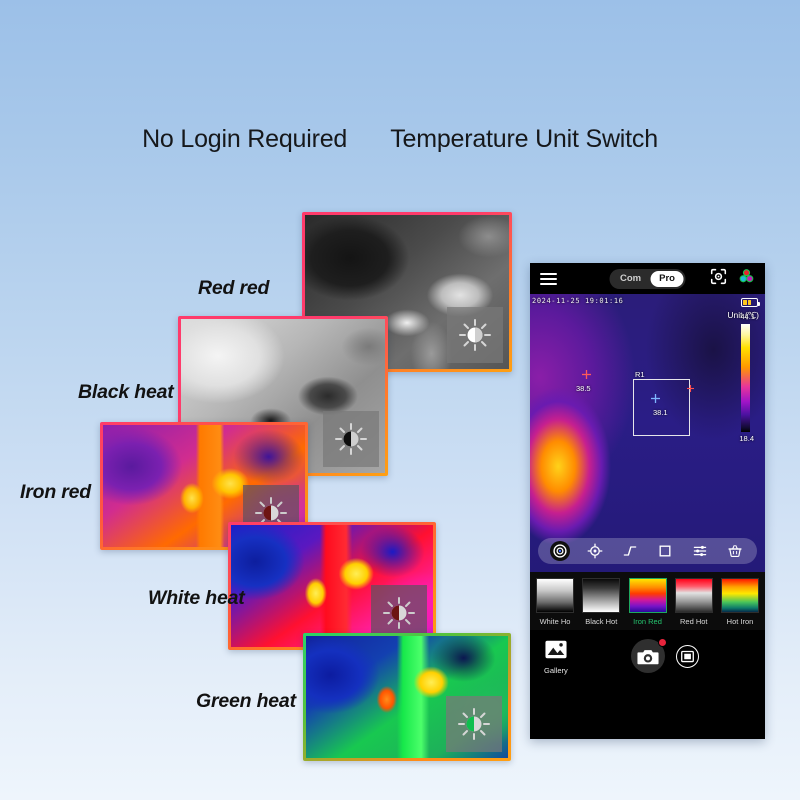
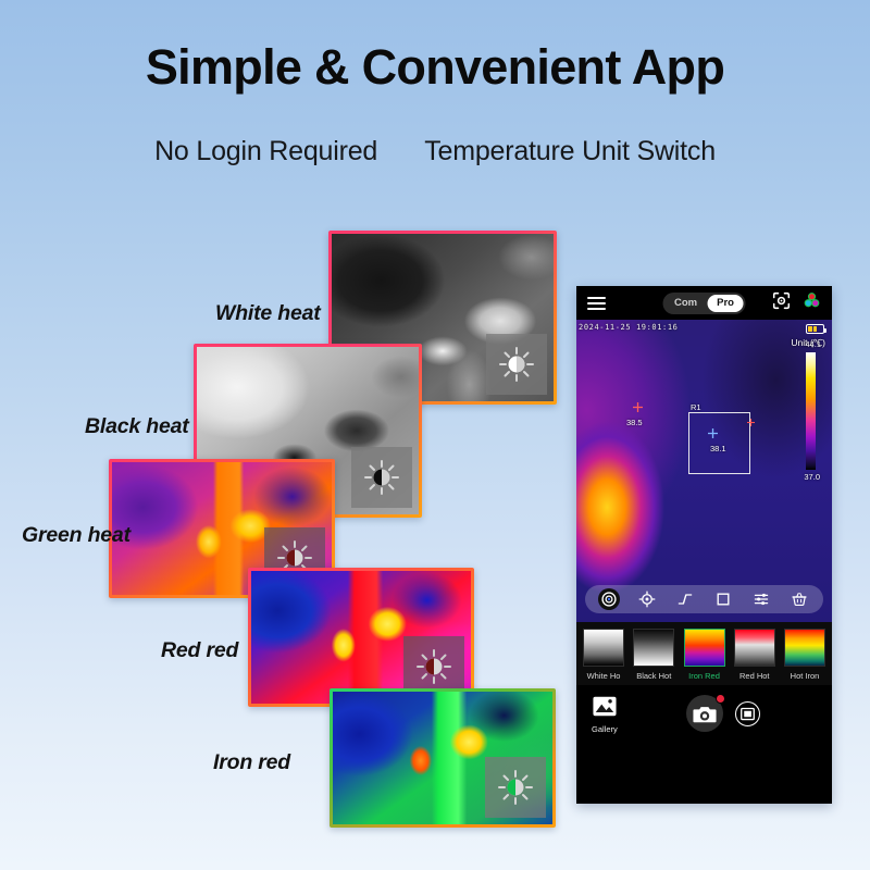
+ Simple & Convenient App
  No Login Required Temperature Unit Switch
- Red red
+ White heat
  Black heat
- Iron red
+ Green heat
- White heat
+ Red red
- Green heat
+ Iron red
  Com
  Pro
  2024-11-25 19:01:16
  Unit (℃)
  44.1
- 18.4
+ 37.0
  38.5
  R1
  38.1
  White Ho
  Black Hot
  Iron Red
  Red Hot
  Hot Iron
  Gallery
